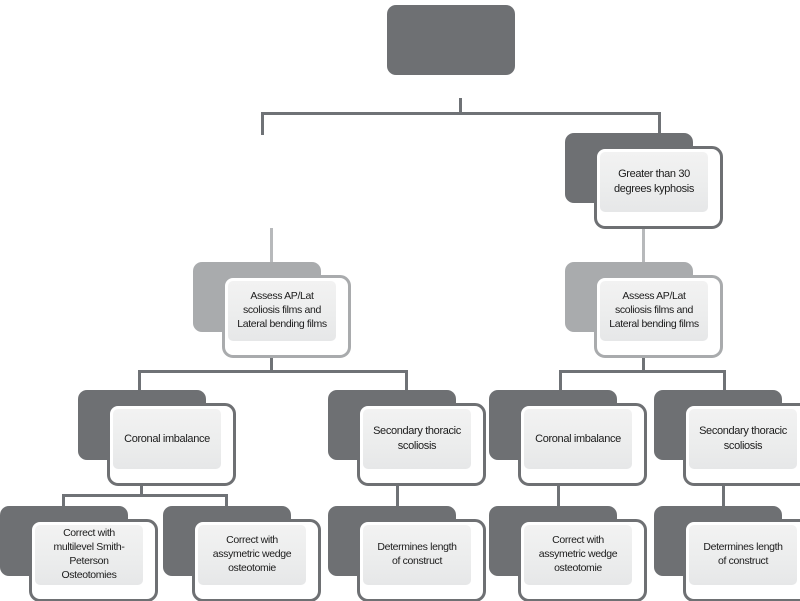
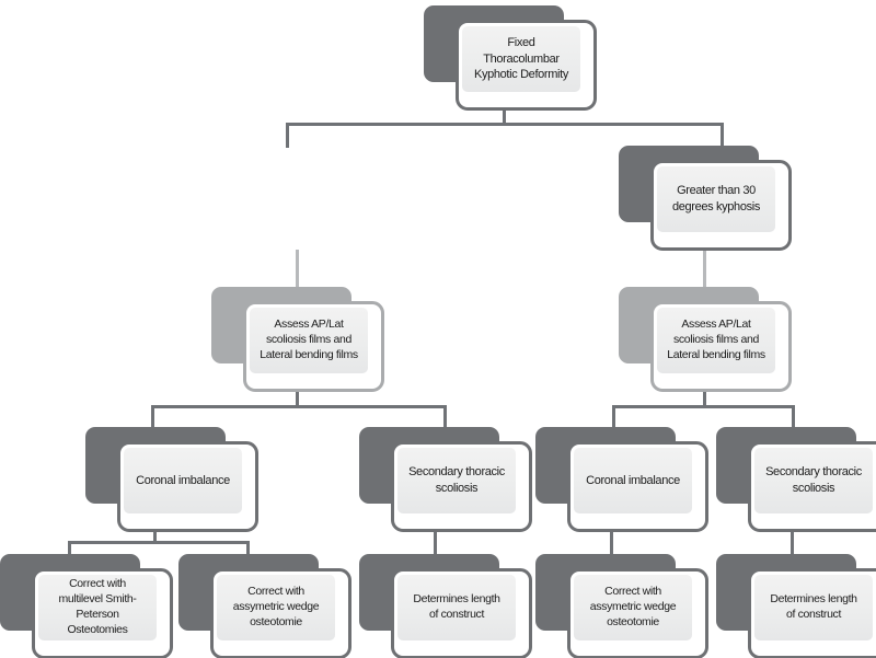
+ Fixed
+ Thoracolumbar
+ Kyphotic Deformity
  Greater than 30
  degrees kyphosis
  Assess AP/Lat
  scoliosis films and
  Lateral bending films
  Assess AP/Lat
  scoliosis films and
  Lateral bending films
  Coronal imbalance
  Secondary thoracic
  scoliosis
  Coronal imbalance
  Secondary thoracic
  scoliosis
  Correct with
  multilevel Smith-
  Peterson
  Osteotomies
  Correct with
  assymetric wedge
  osteotomie
  Determines length
  of construct
  Correct with
  assymetric wedge
  osteotomie
  Determines length
  of construct
